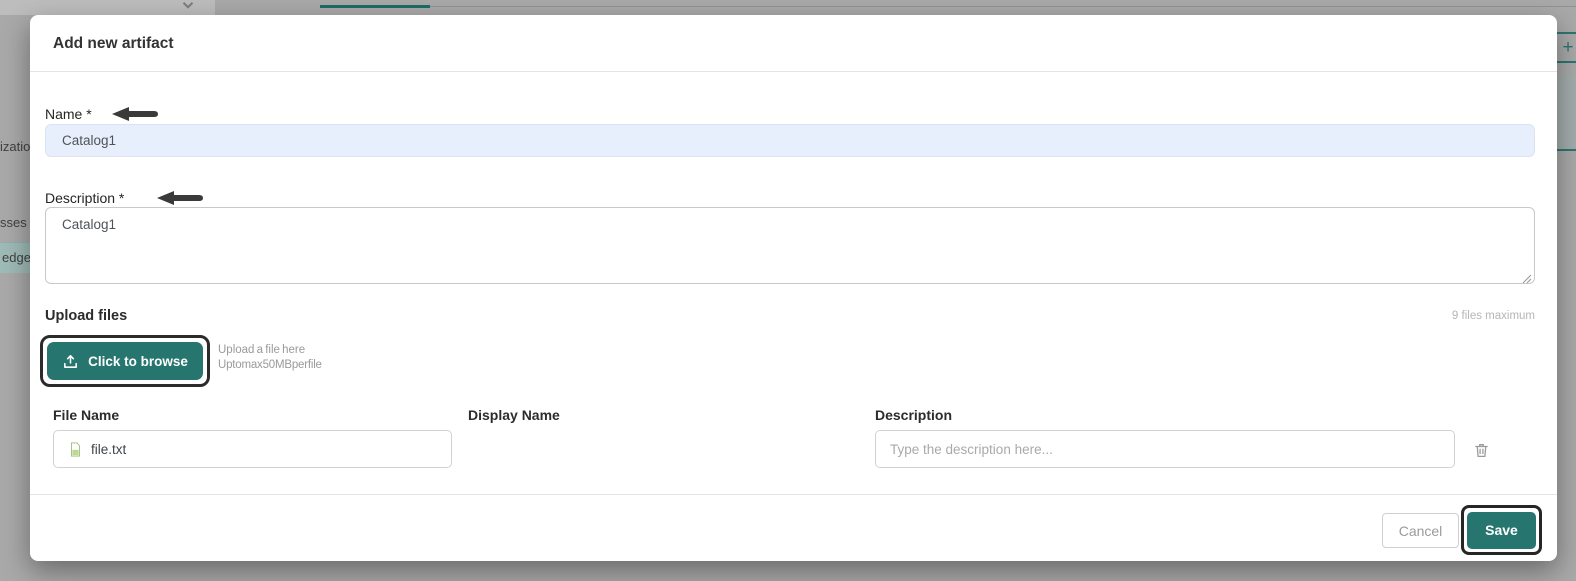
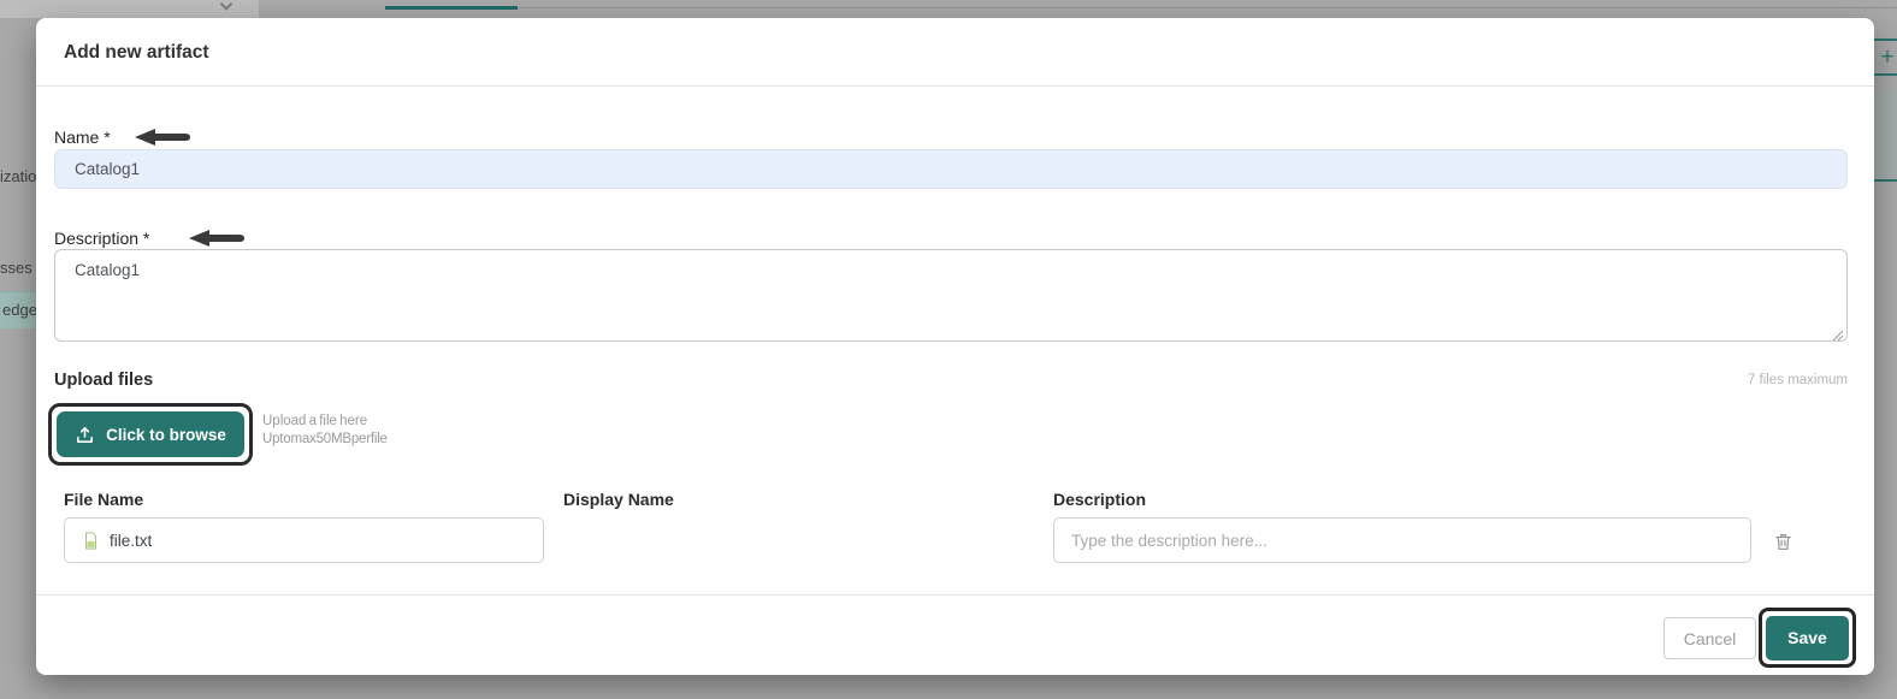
  izatio
  sses
  edge
  +
  Add new artifact
  Name *
  Catalog1
  Description *
  Catalog1
  Upload files
- 9 files maximum
+ 7 files maximum
  Click to browse
  Upload a file here
  Up to max 50MB per file
  File Name
  Display Name
  Description
  file.txt
  Type the description here...
  Cancel
  Save
